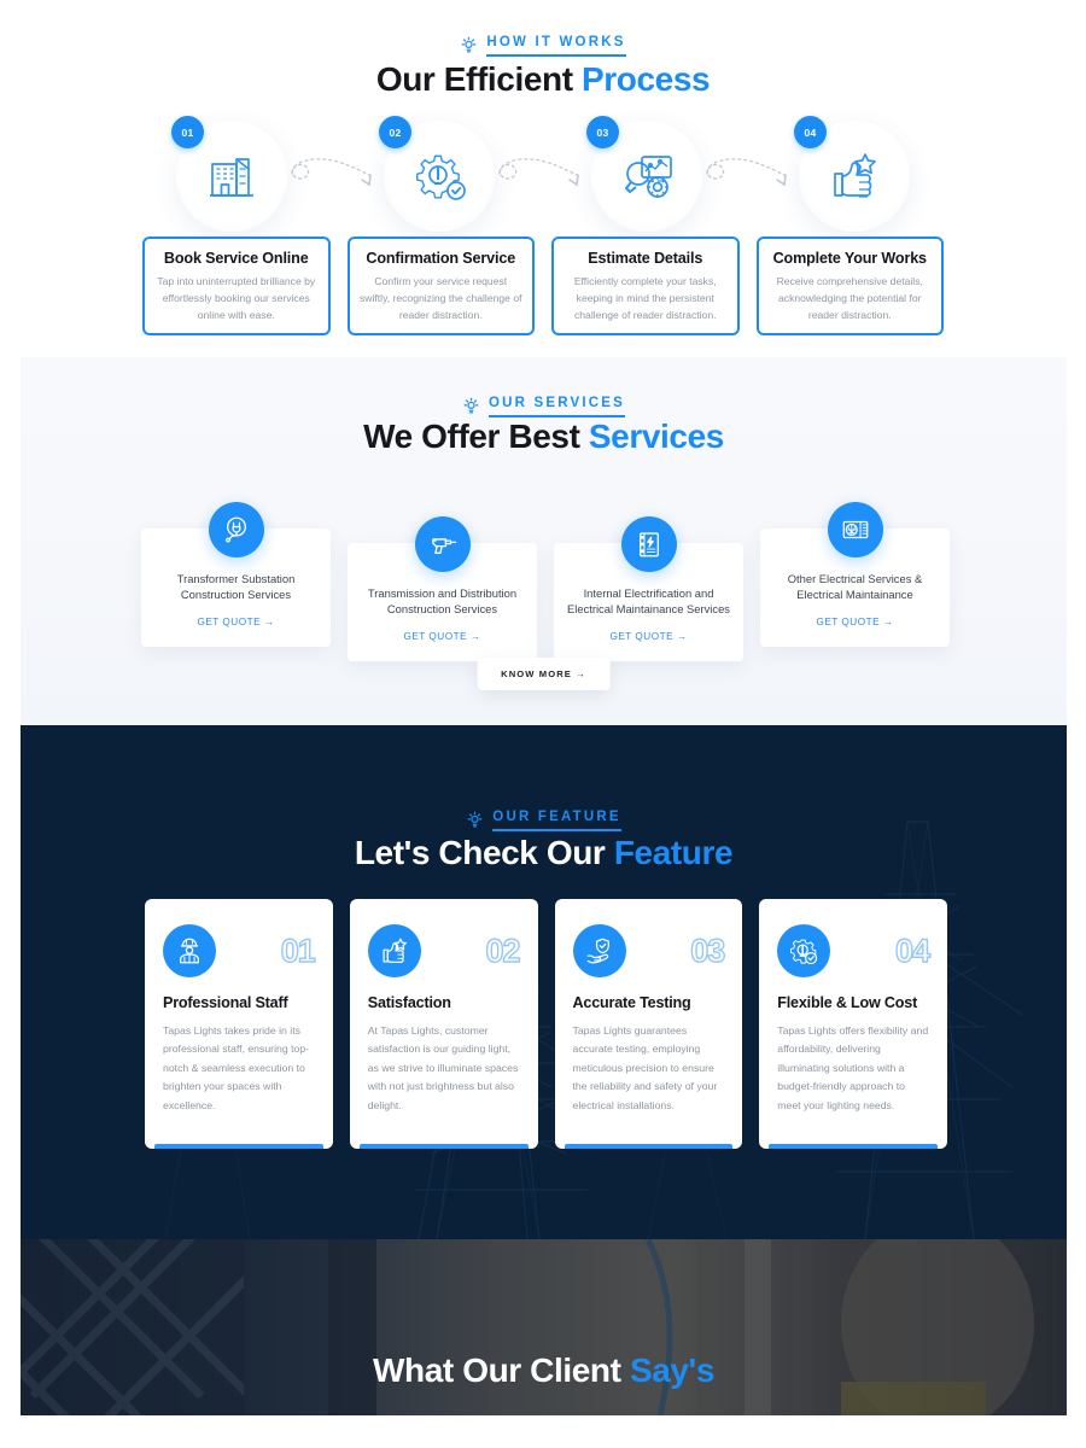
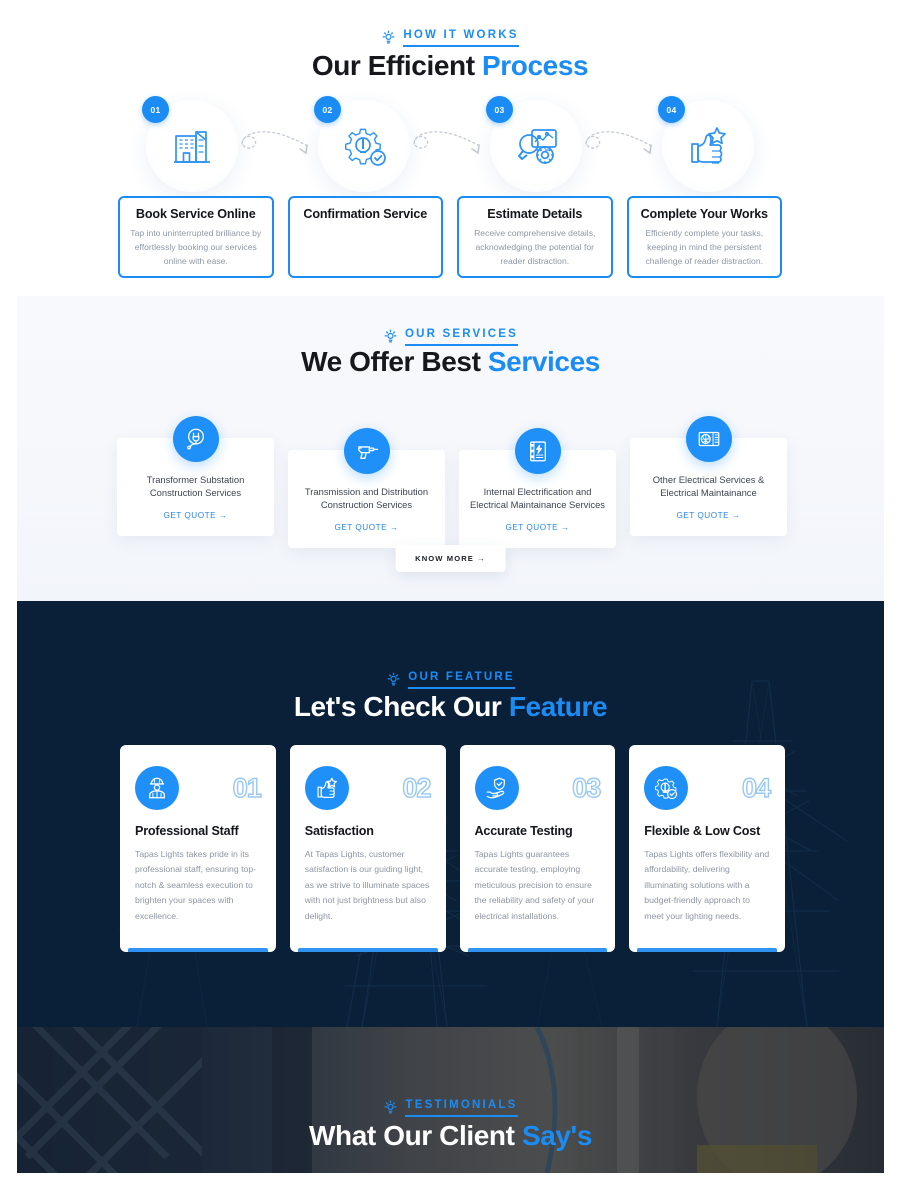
  HOW IT WORKS
  Our Efficient Process
  01
  02
  03
  04
  Book Service Online
  Tap into uninterrupted brilliance by effortlessly booking our services online with ease.
  Confirmation Service
- Confirm your service request swiftly, recognizing the challenge of reader distraction.
  Estimate Details
- Efficiently complete your tasks, keeping in mind the persistent challenge of reader distraction.
+ Receive comprehensive details, acknowledging the potential for reader distraction.
  Complete Your Works
- Receive comprehensive details, acknowledging the potential for reader distraction.
+ Efficiently complete your tasks, keeping in mind the persistent challenge of reader distraction.
  OUR SERVICES
  We Offer Best Services
  Transformer Substation Construction Services
  GET QUOTE →
  Transmission and Distribution Construction Services
  GET QUOTE →
  Internal Electrification and Electrical Maintainance Services
  GET QUOTE →
  Other Electrical Services & Electrical Maintainance
  GET QUOTE →
  KNOW MORE →
  OUR FEATURE
  Let's Check Our Feature
  01
  Professional Staff
  Tapas Lights takes pride in its professional staff, ensuring top-notch & seamless execution to brighten your spaces with excellence.
  02
  Satisfaction
  At Tapas Lights, customer satisfaction is our guiding light, as we strive to illuminate spaces with not just brightness but also delight.
  03
  Accurate Testing
  Tapas Lights guarantees accurate testing, employing meticulous precision to ensure the reliability and safety of your electrical installations.
  04
  Flexible & Low Cost
  Tapas Lights offers flexibility and affordability, delivering illuminating solutions with a budget-friendly approach to meet your lighting needs.
+ TESTIMONIALS
  What Our Client Say's
